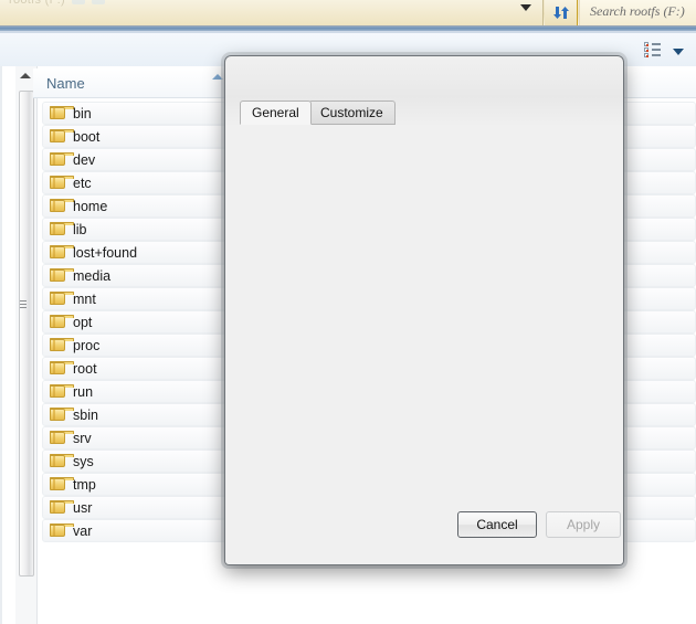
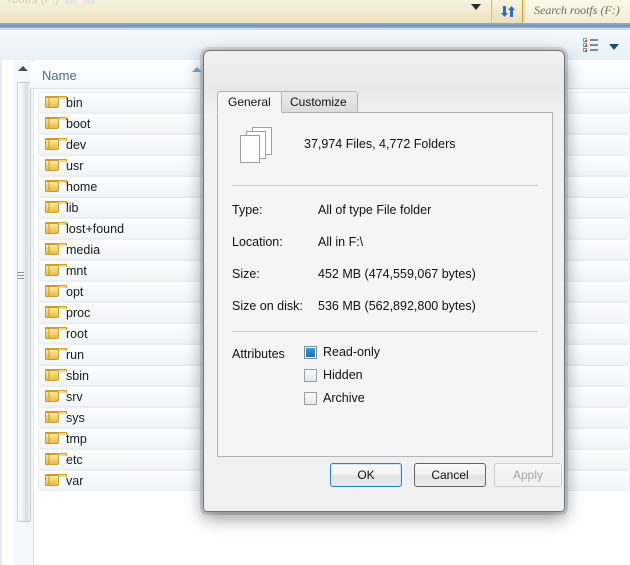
  rootfs (F:)
  Search rootfs (F:)
  Name
  bin
  boot
  dev
- etc
+ usr
  home
  lib
  lost+found
  media
  mnt
  opt
  proc
  root
  run
  sbin
  srv
  sys
  tmp
- usr
+ etc
  var
  General
  Customize
+ 37,974 Files, 4,772 Folders
+ Type:
+ All of type File folder
+ Location:
+ All in F:\
+ Size:
+ 452 MB (474,559,067 bytes)
+ Size on disk:
+ 536 MB (562,892,800 bytes)
+ Attributes
+ Read-only
+ Hidden
+ Archive
+ OK
  Cancel
  Apply
